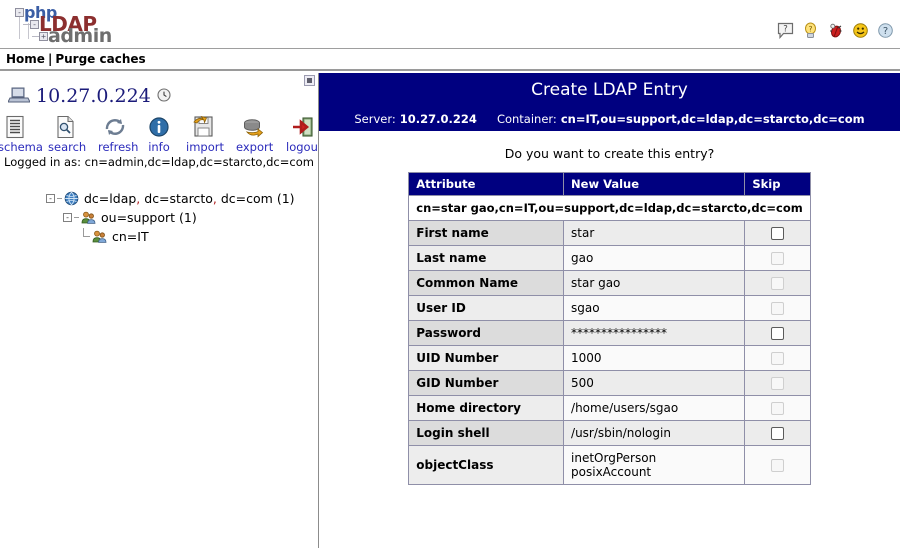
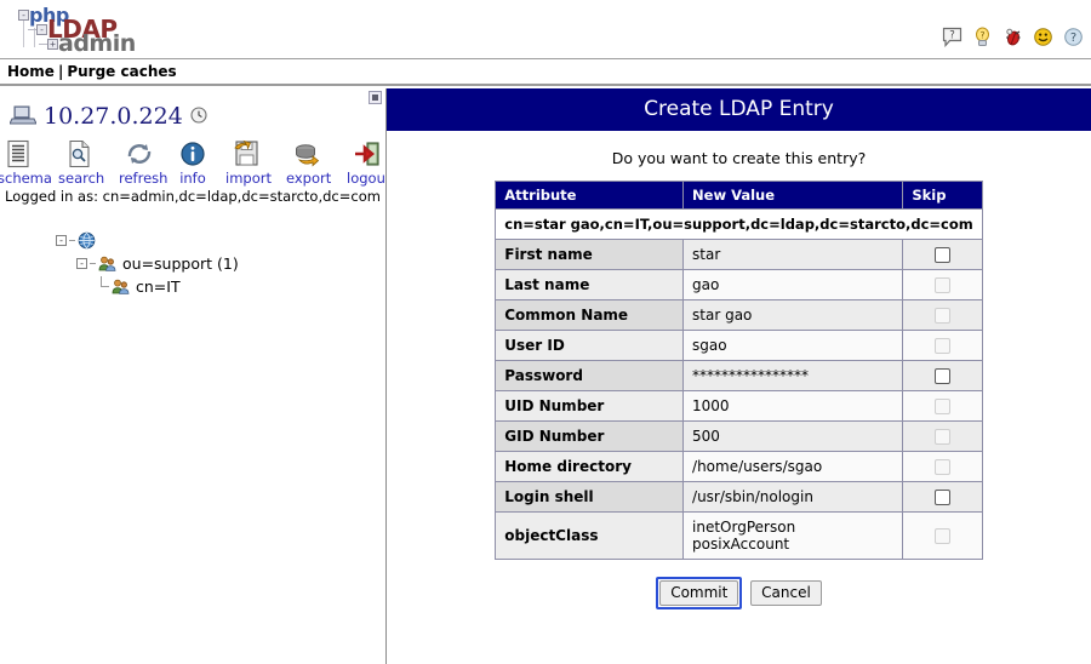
  - php
  - LDAP
  + admin
  ?
  ?
  ?
  Home | Purge caches
  10.27.0.224
  schema
  search
  refresh
  info
  import
  export
  logou
  Logged in as: cn=admin,dc=ldap,dc=starcto,dc=com
  -
- dc=ldap, dc=starcto, dc=com (1)
  -
  ou=support (1)
  cn=IT
  Create LDAP Entry
- Server: 10.27.0.224 Container: cn=IT,ou=support,dc=ldap,dc=starcto,dc=com
  Do you want to create this entry?
  Attribute	New Value	Skip
  cn=star gao,cn=IT,ou=support,dc=ldap,dc=starcto,dc=com
  First name	star
  Last name	gao
  Common Name	star gao
  User ID	sgao
  Password	****************
  UID Number	1000
  GID Number	500
  Home directory	/home/users/sgao
  Login shell	/usr/sbin/nologin
  objectClass	inetOrgPersonposixAccount
+ Commit Cancel
